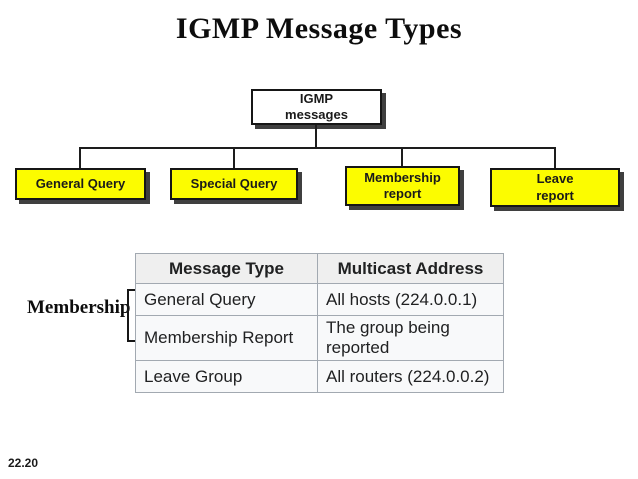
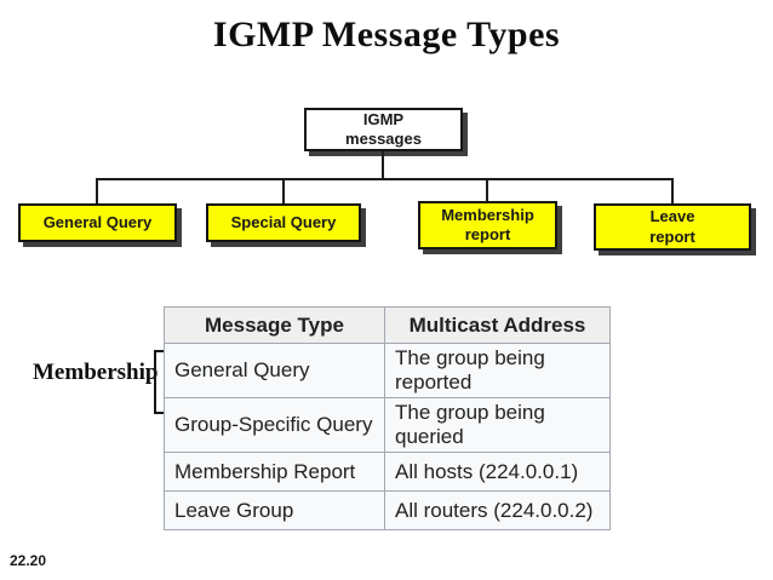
  IGMP Message Types
  IGMP
  messages
  General Query
  Special Query
  Membership
  report
  Leave
  report
  Membership
  Message Type	Multicast Address
- General Query	All hosts (224.0.0.1)
+ General Query	The group being reported
+ Group-Specific Query	The group being queried
- Membership Report	The group being reported
+ Membership Report	All hosts (224.0.0.1)
  Leave Group	All routers (224.0.0.2)
  22.20
